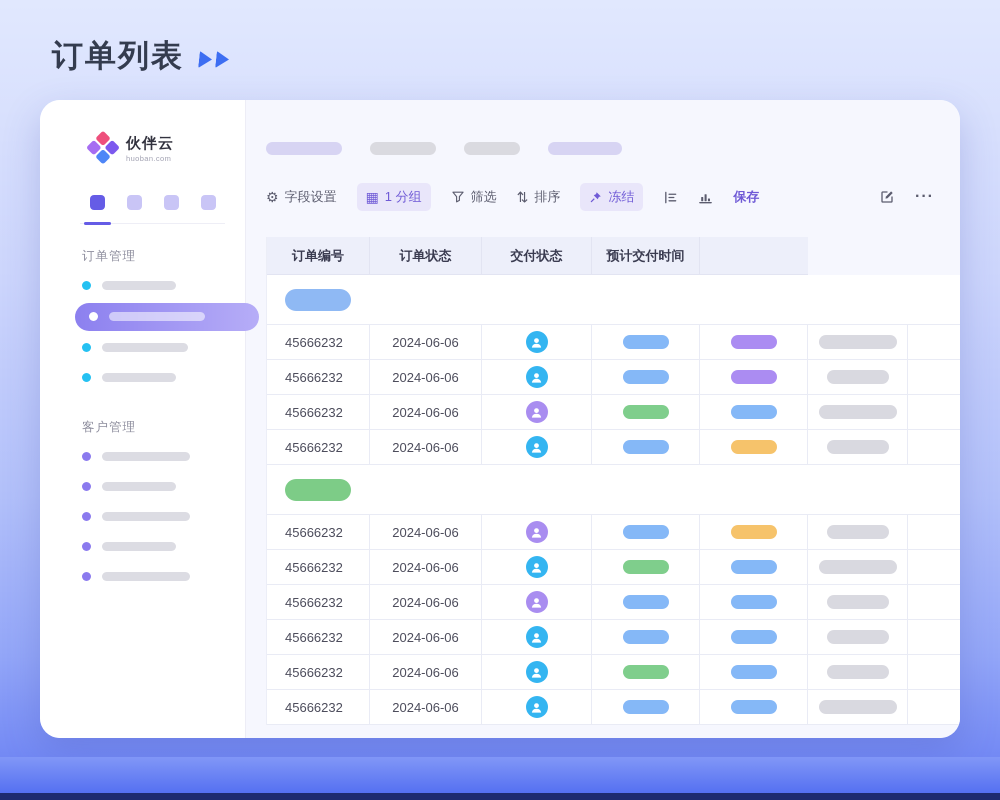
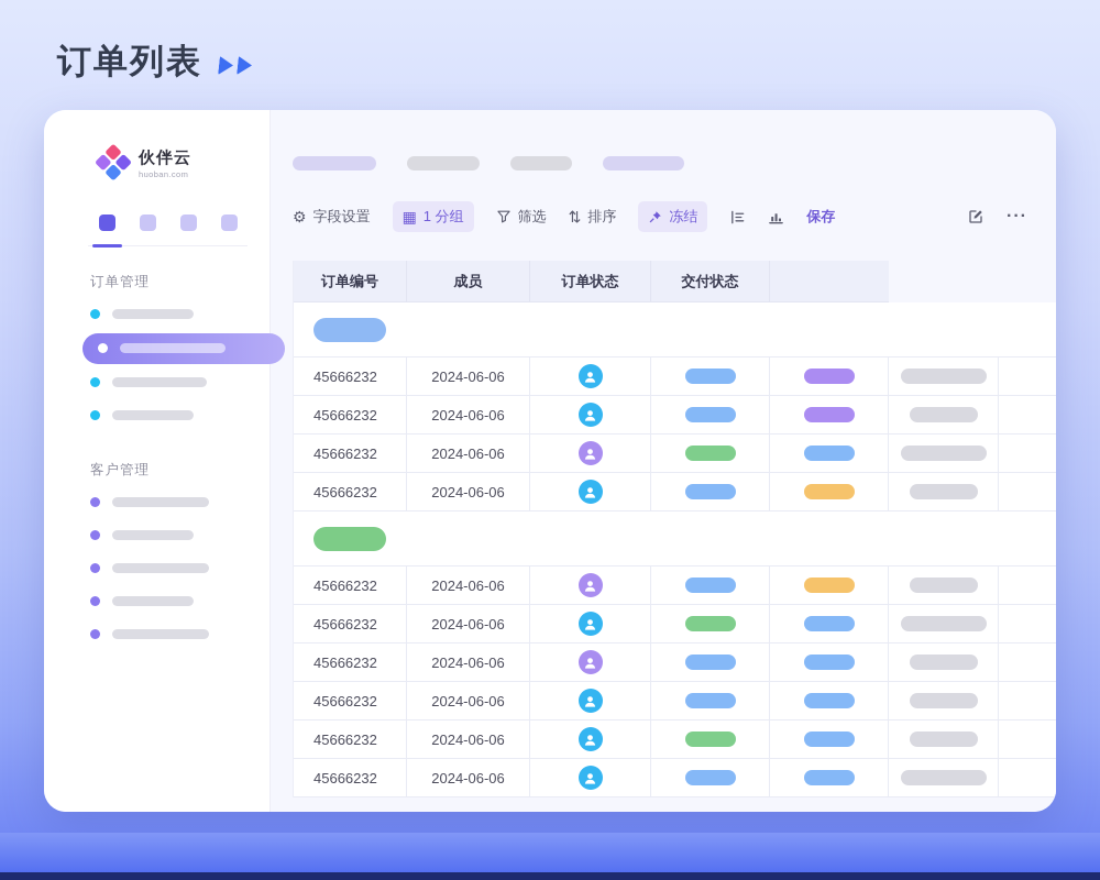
  订单列表
  伙伴云
  huoban.com
  订单管理
  客户管理
  ⚙
  字段设置
  ▦
  1 分组
  筛选
  ⇅
  排序
  冻结
  保存
  ···
  订单编号
+ 成员
  订单状态
  交付状态
- 预计交付时间
  45666232
  2024-06-06
  45666232
  2024-06-06
  45666232
  2024-06-06
  45666232
  2024-06-06
  45666232
  2024-06-06
  45666232
  2024-06-06
  45666232
  2024-06-06
  45666232
  2024-06-06
  45666232
  2024-06-06
  45666232
  2024-06-06
